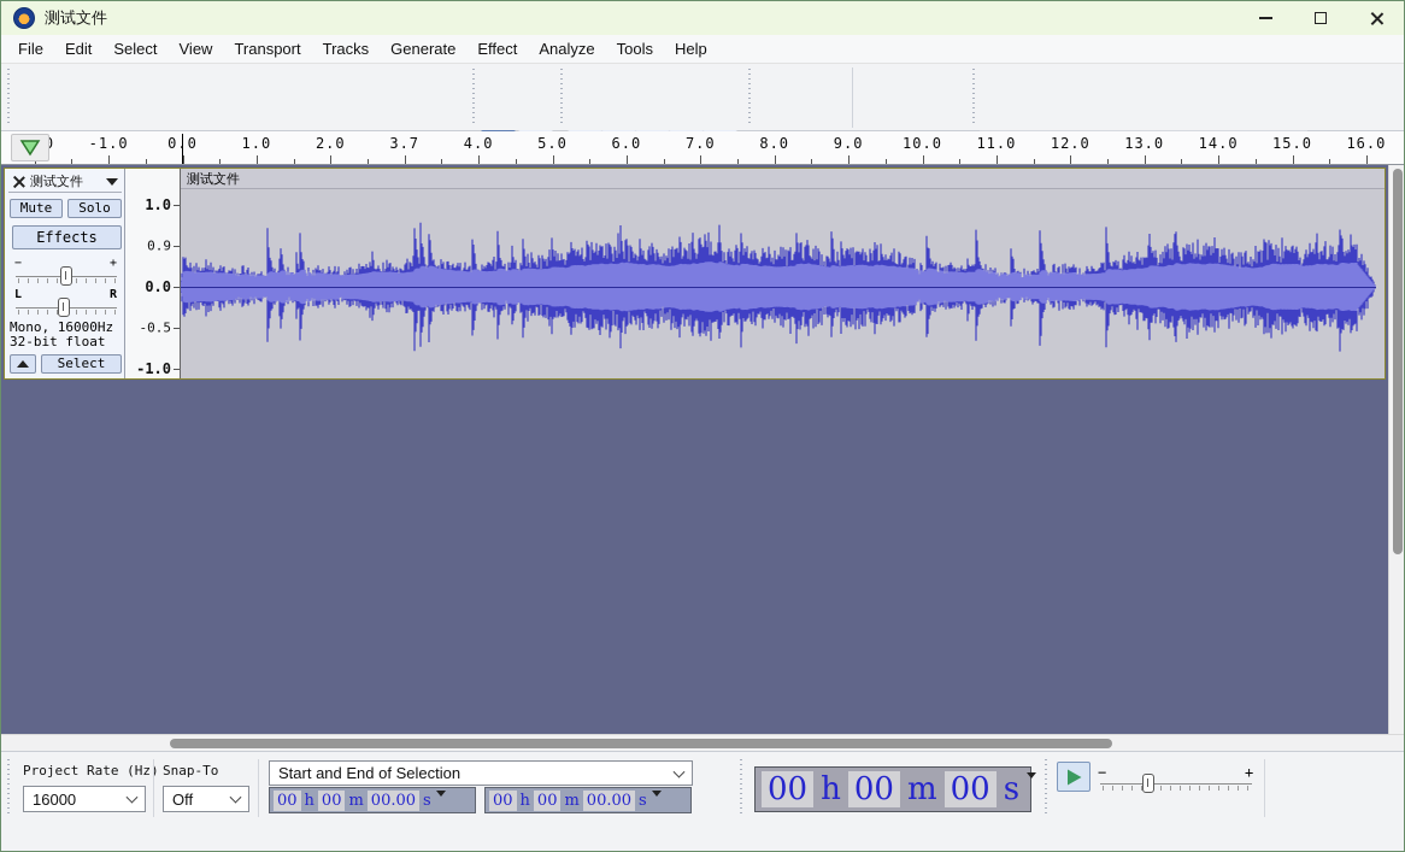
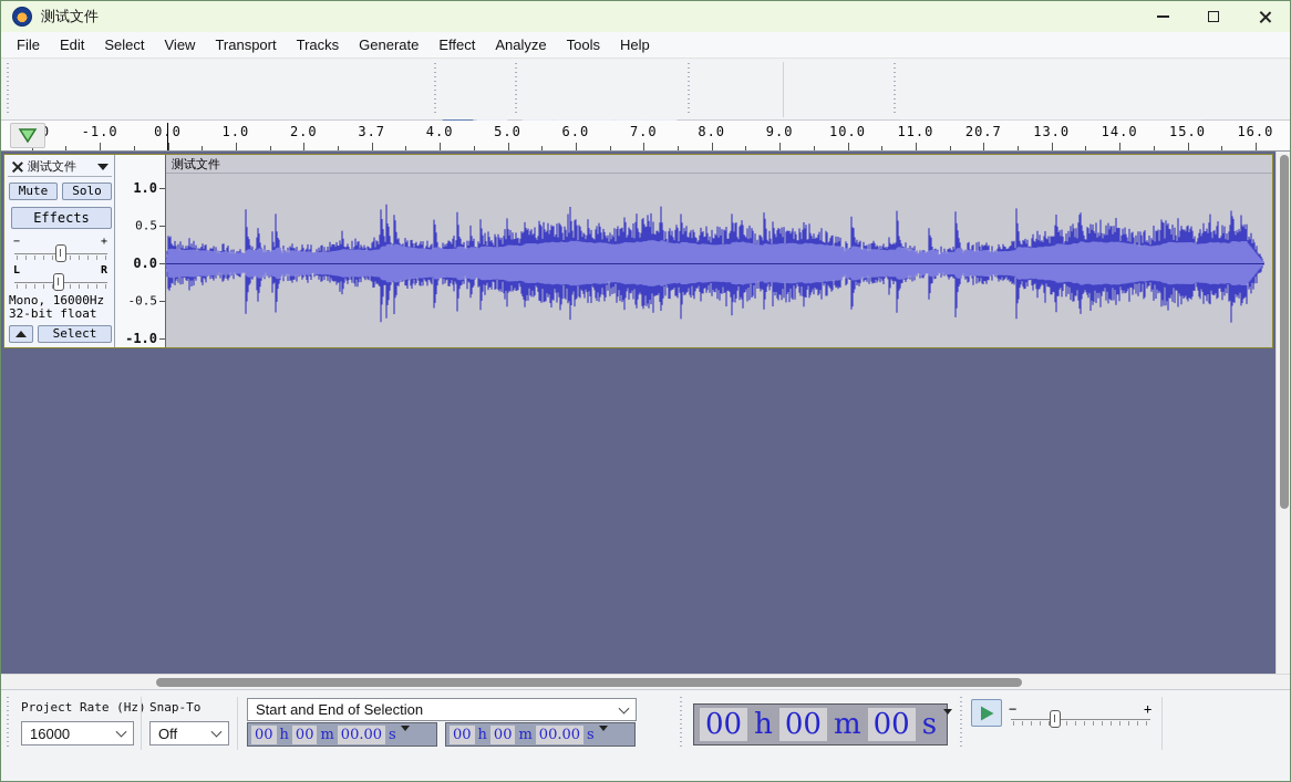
  测试文件
  File
  Edit
  Select
  View
  Transport
  Tracks
  Generate
  Effect
  Analyze
  Tools
  Help
  -1.0
  1.0
  2.0
  3.7
  4.0
  5.0
  6.0
  7.0
  8.0
  9.0
  10.0
  11.0
- 12.0
+ 20.7
  13.0
  14.0
  15.0
  16.0
  测试文件
  Mute
  Solo
  Effects
  −
  +
  L
  R
  Mono, 16000Hz
  32-bit float
  Select
  1.0
- 0.9
+ 0.5
  0.0
  -0.5
  -1.0
  测试文件
  Project Rate (Hz)
  16000
  Snap-To
  Off
  Start and End of Selection
  00
  h
  00
  m
  00.00
  s
  00
  h
  00
  m
  00.00
  s
  00
  h
  00
  m
  00
  s
  −
  +
